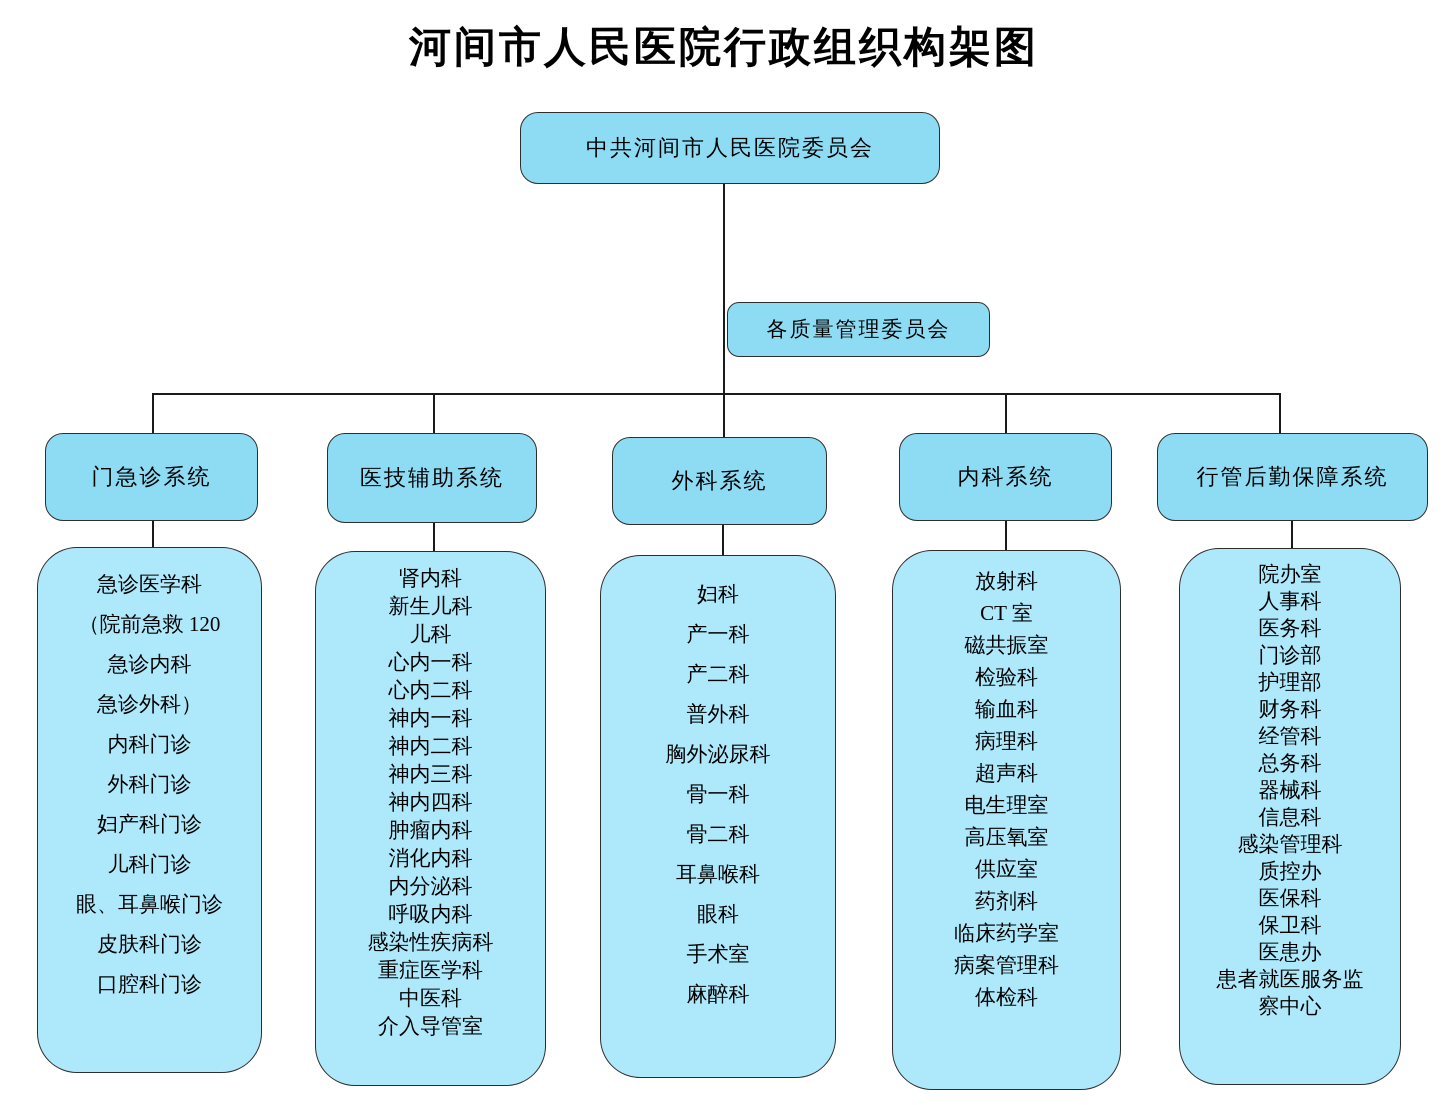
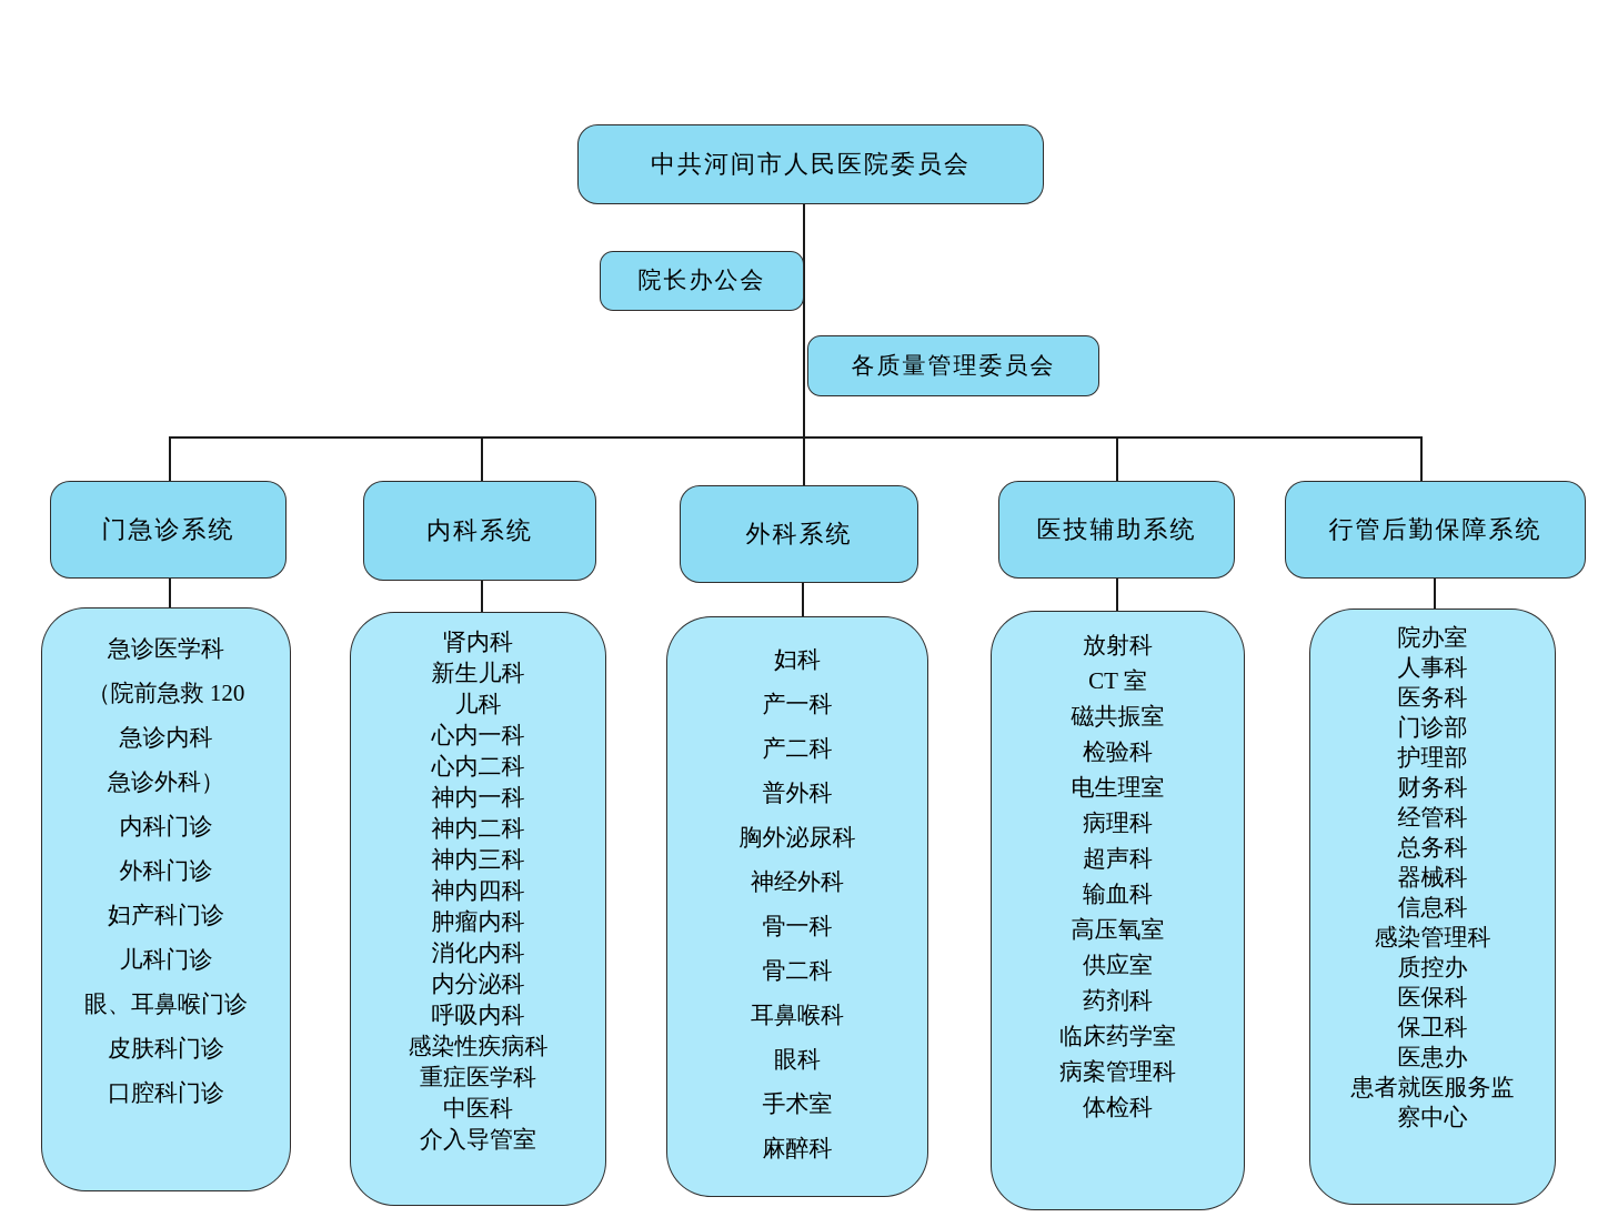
- 河间市人民医院行政组织构架图
  中共河间市人民医院委员会
+ 院长办公会
  各质量管理委员会
  门急诊系统
- 医技辅助系统
+ 内科系统
  外科系统
- 内科系统
+ 医技辅助系统
  行管后勤保障系统
  急诊医学科
  （院前急救 120
  急诊内科
  急诊外科）
  内科门诊
  外科门诊
  妇产科门诊
  儿科门诊
  眼、耳鼻喉门诊
  皮肤科门诊
  口腔科门诊
  肾内科
  新生儿科
  儿科
  心内一科
  心内二科
  神内一科
  神内二科
  神内三科
  神内四科
  肿瘤内科
  消化内科
  内分泌科
  呼吸内科
  感染性疾病科
  重症医学科
  中医科
  介入导管室
  妇科
  产一科
  产二科
  普外科
  胸外泌尿科
+ 神经外科
  骨一科
  骨二科
  耳鼻喉科
  眼科
  手术室
  麻醉科
  放射科
  CT 室
  磁共振室
  检验科
- 输血科
+ 电生理室
  病理科
  超声科
- 电生理室
+ 输血科
  高压氧室
  供应室
  药剂科
  临床药学室
  病案管理科
  体检科
  院办室
  人事科
  医务科
  门诊部
  护理部
  财务科
  经管科
  总务科
  器械科
  信息科
  感染管理科
  质控办
  医保科
  保卫科
  医患办
  患者就医服务监察中心
